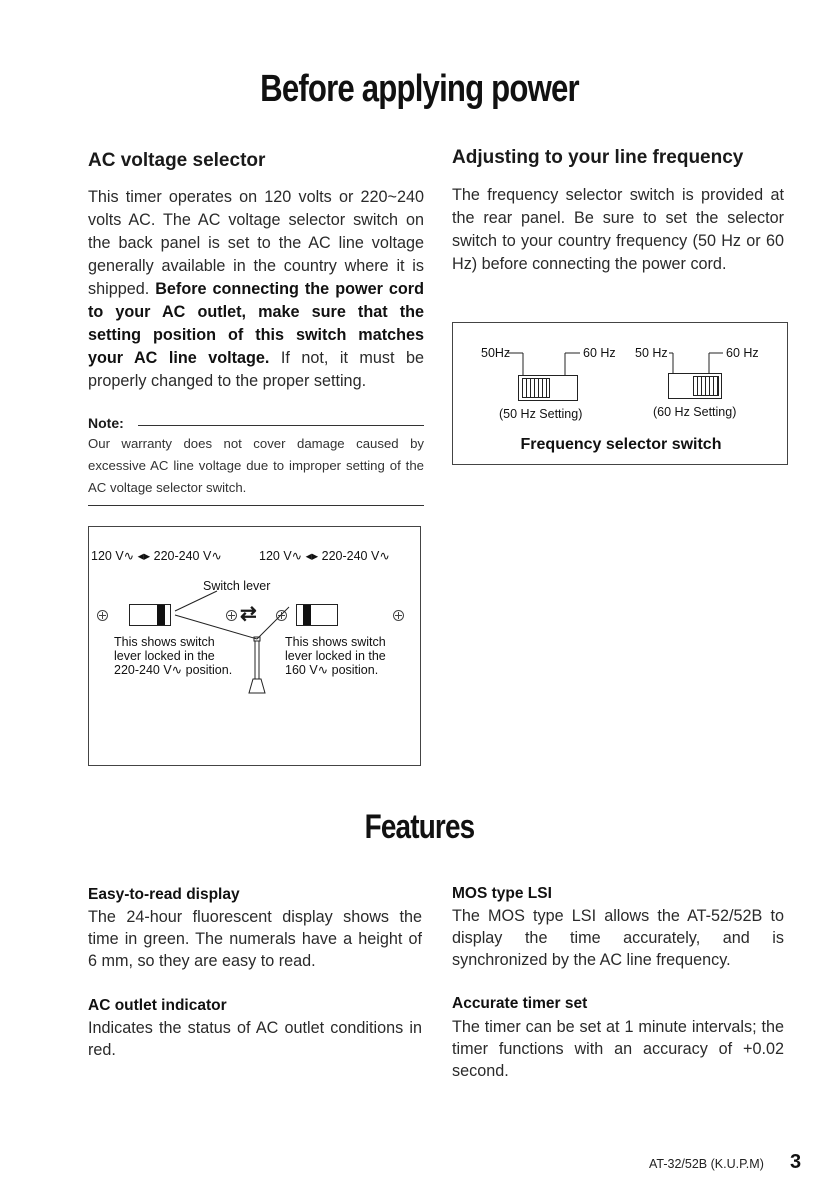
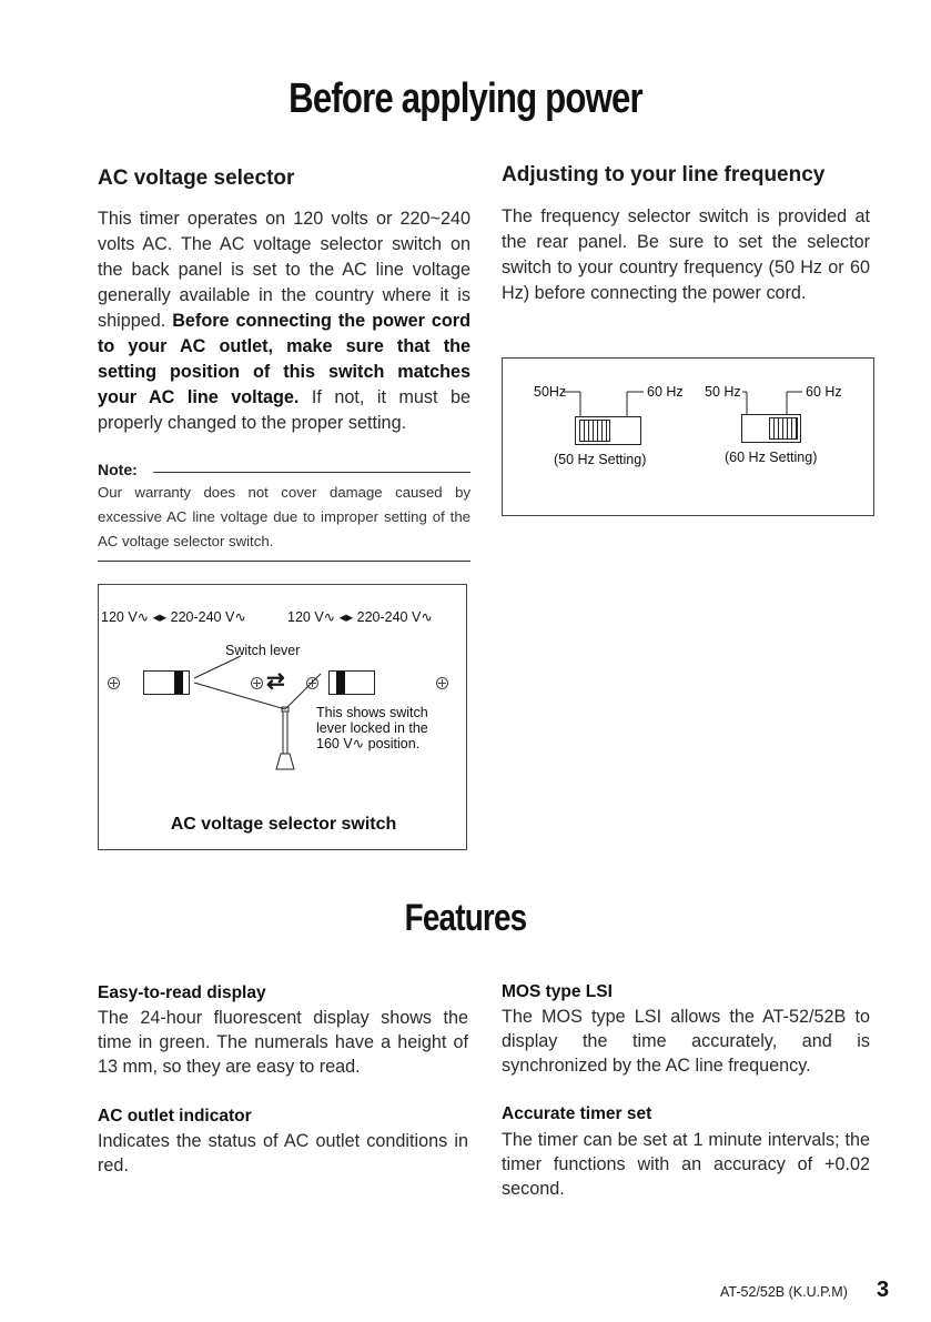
  Before applying power
  AC voltage selector
  This timer operates on 120 volts or 220~240 volts AC. The AC voltage selector switch on the back panel is set to the AC line voltage generally available in the country where it is shipped. Before connecting the power cord to your AC outlet, make sure that the setting position of this switch matches your AC line voltage. If not, it must be properly changed to the proper setting.
  Note:
  Our warranty does not cover damage caused by excessive AC line voltage due to improper setting of the AC voltage selector switch.
  120 V∿ ◂▸ 220-240 V∿
  120 V∿ ◂▸ 220-240 V∿
  Switch lever
  ⇄
- This shows switch lever locked in the 220-240 V∿ position.
  This shows switch lever locked in the 160 V∿ position.
+ AC voltage selector switch
  Adjusting to your line frequency
  The frequency selector switch is provided at the rear panel. Be sure to set the selector switch to your country frequency (50 Hz or 60 Hz) before connecting the power cord.
  50Hz
  60 Hz
  50 Hz
  60 Hz
  (50 Hz Setting)
  (60 Hz Setting)
- Frequency selector switch
  Features
  Easy-to-read display
- The 24-hour fluorescent display shows the time in green. The numerals have a height of 6 mm, so they are easy to read.
+ The 24-hour fluorescent display shows the time in green. The numerals have a height of 13 mm, so they are easy to read.
  AC outlet indicator
  Indicates the status of AC outlet conditions in red.
  MOS type LSI
  The MOS type LSI allows the AT-52/52B to display the time accurately, and is synchronized by the AC line frequency.
  Accurate timer set
  The timer can be set at 1 minute intervals; the timer functions with an accuracy of +0.02 second.
- AT-32/52B (K.U.P.M)
+ AT-52/52B (K.U.P.M)
  3
